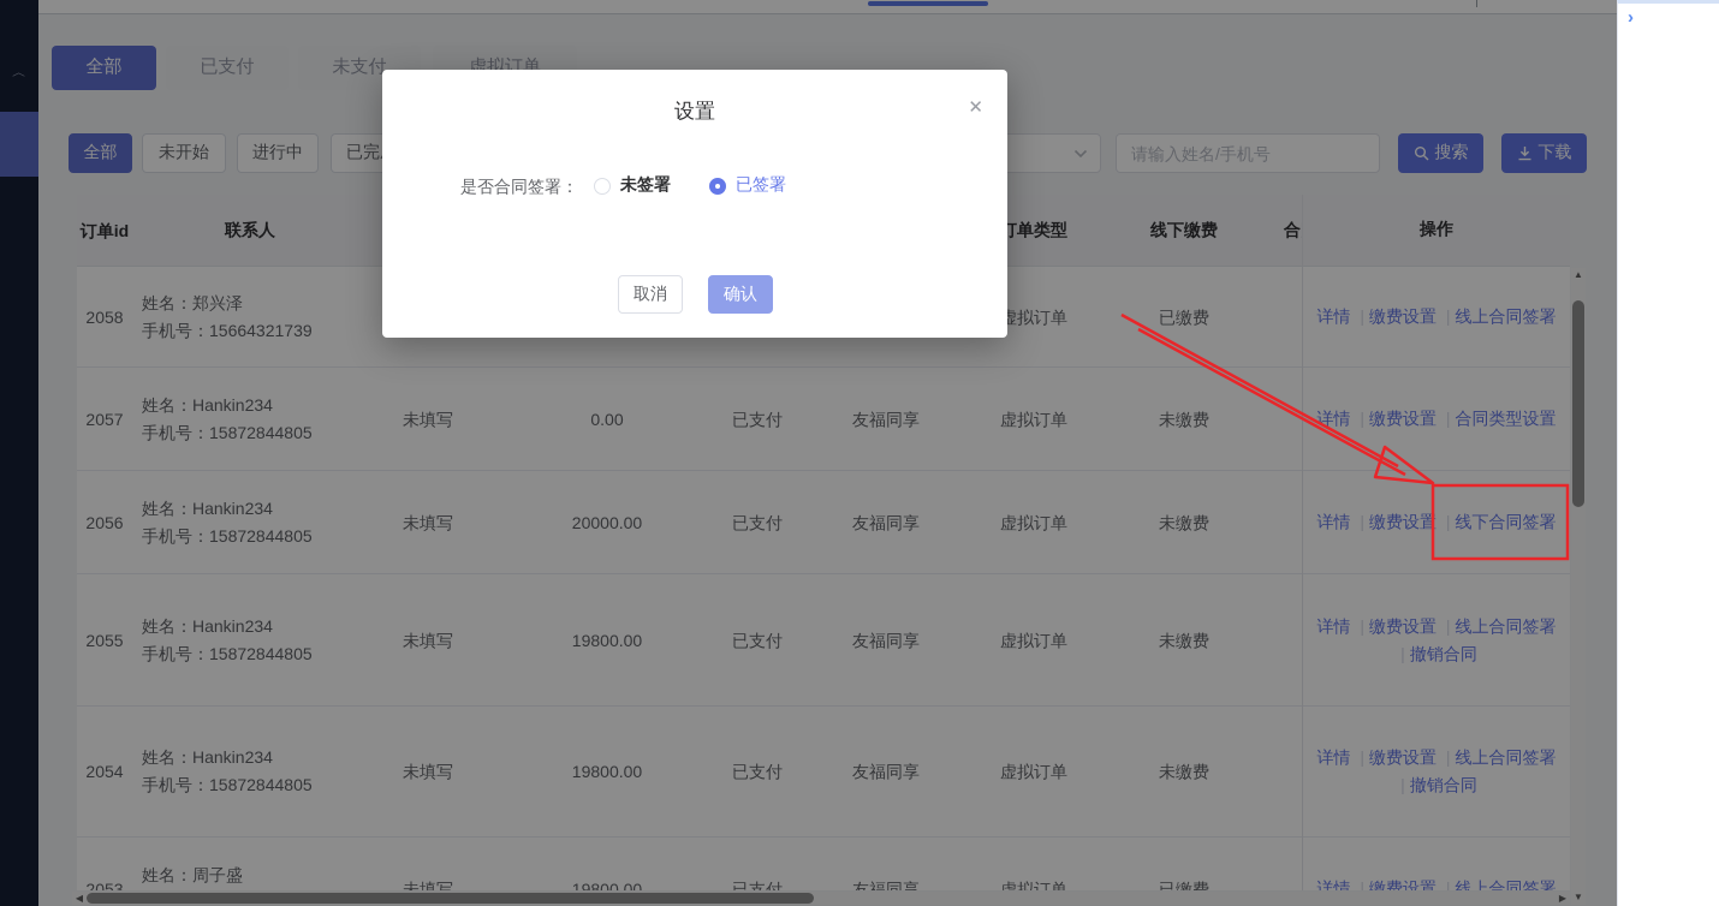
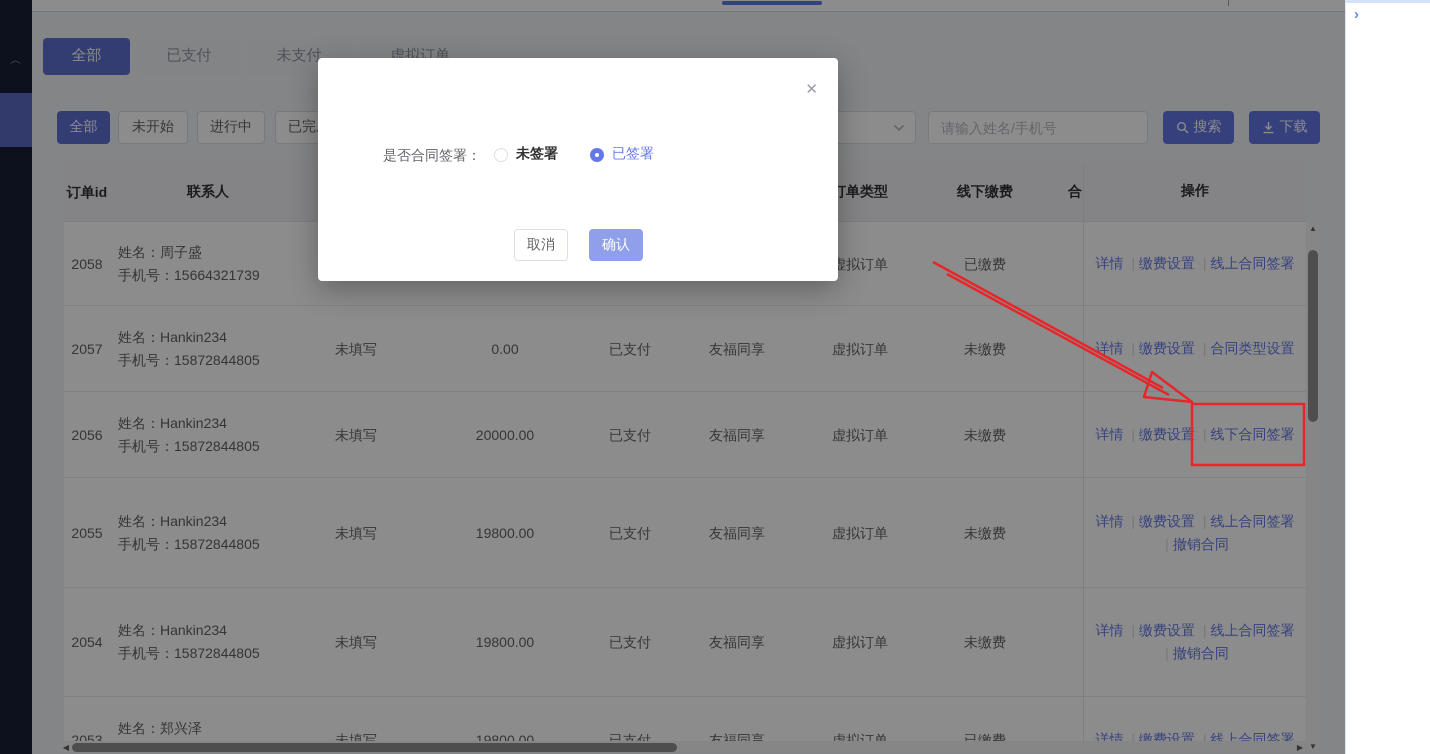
  ︿
  全部
  已支付
  未支付
  虚拟订单
  全部
  未开始
  进行中
  请输入姓名/手机号
  搜索
  下载
  订单id
  联系人
  订单类型
  线下缴费
  2058
- 姓名：郑兴泽
+ 姓名：周子盛
  手机号：15664321739
  虚拟订单
  已缴费
  2057
  姓名：Hankin234
  手机号：15872844805
  未填写
  0.00
  已支付
  友福同享
  虚拟订单
  未缴费
  2056
  姓名：Hankin234
  手机号：15872844805
  未填写
  20000.00
  已支付
  友福同享
  虚拟订单
  未缴费
  2055
  姓名：Hankin234
  手机号：15872844805
  未填写
  19800.00
  已支付
  友福同享
  虚拟订单
  未缴费
  2054
  姓名：Hankin234
  手机号：15872844805
  未填写
  19800.00
  已支付
  友福同享
  虚拟订单
  未缴费
  2053
- 姓名：周子盛
+ 姓名：郑兴泽
  未填写
  19800.00
  已支付
  友福同享
  虚拟订单
  已缴费
  操作
  详情 缴费设置 线上合同签署
  详情 缴费设置 合同类型设置
  详情 缴费设置 线下合同签署
  详情 缴费设置 线上合同签署撤销合同
  详情 缴费设置 线上合同签署撤销合同
  详情 缴费设置 线上合同签署
  ▲
  ▼
  ◀
  ▶
- 设置
  ✕
  是否合同签署：
  未签署
  已签署
  取消
  确认
  ›
